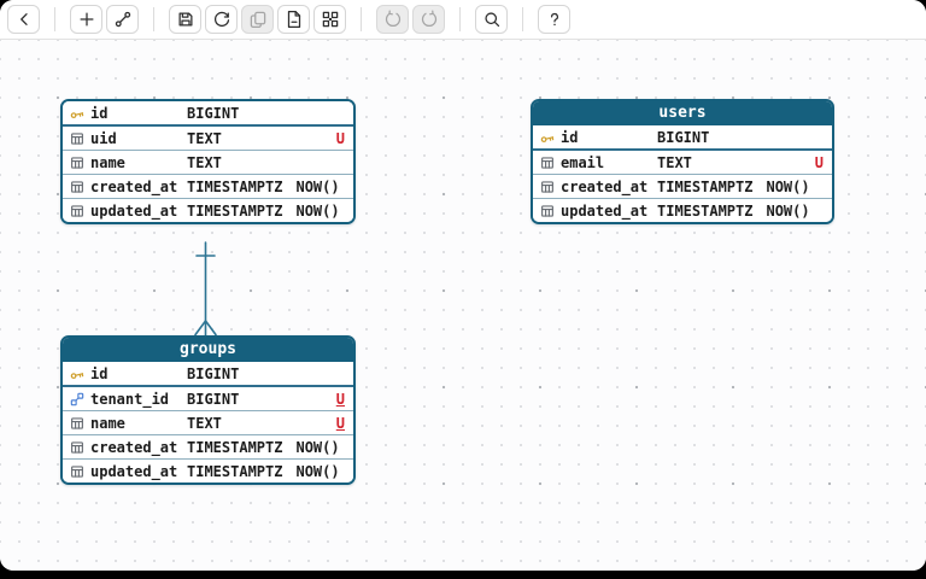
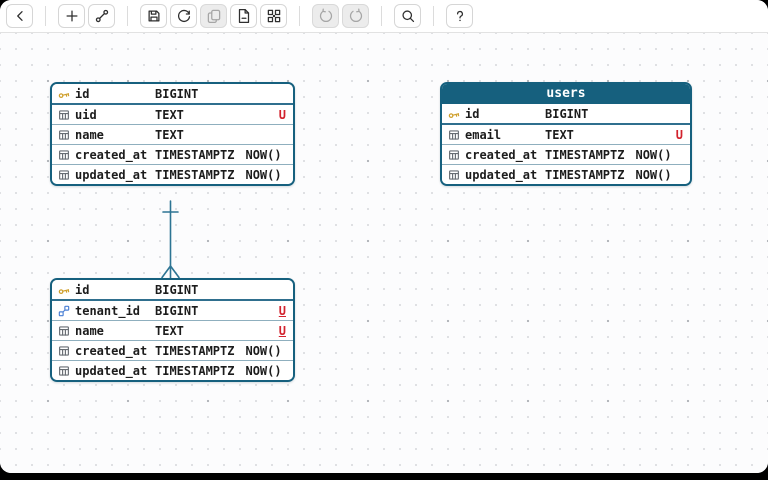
  id
  BIGINT
  uid
  TEXT
  U
  name
  TEXT
  created_at
  TIMESTAMPTZ
  NOW()
  updated_at
  TIMESTAMPTZ
  NOW()
  users
  id
  BIGINT
  email
  TEXT
  U
  created_at
  TIMESTAMPTZ
  NOW()
  updated_at
  TIMESTAMPTZ
  NOW()
- groups
  id
  BIGINT
  tenant_id
  BIGINT
  U
  name
  TEXT
  U
  created_at
  TIMESTAMPTZ
  NOW()
  updated_at
  TIMESTAMPTZ
  NOW()
